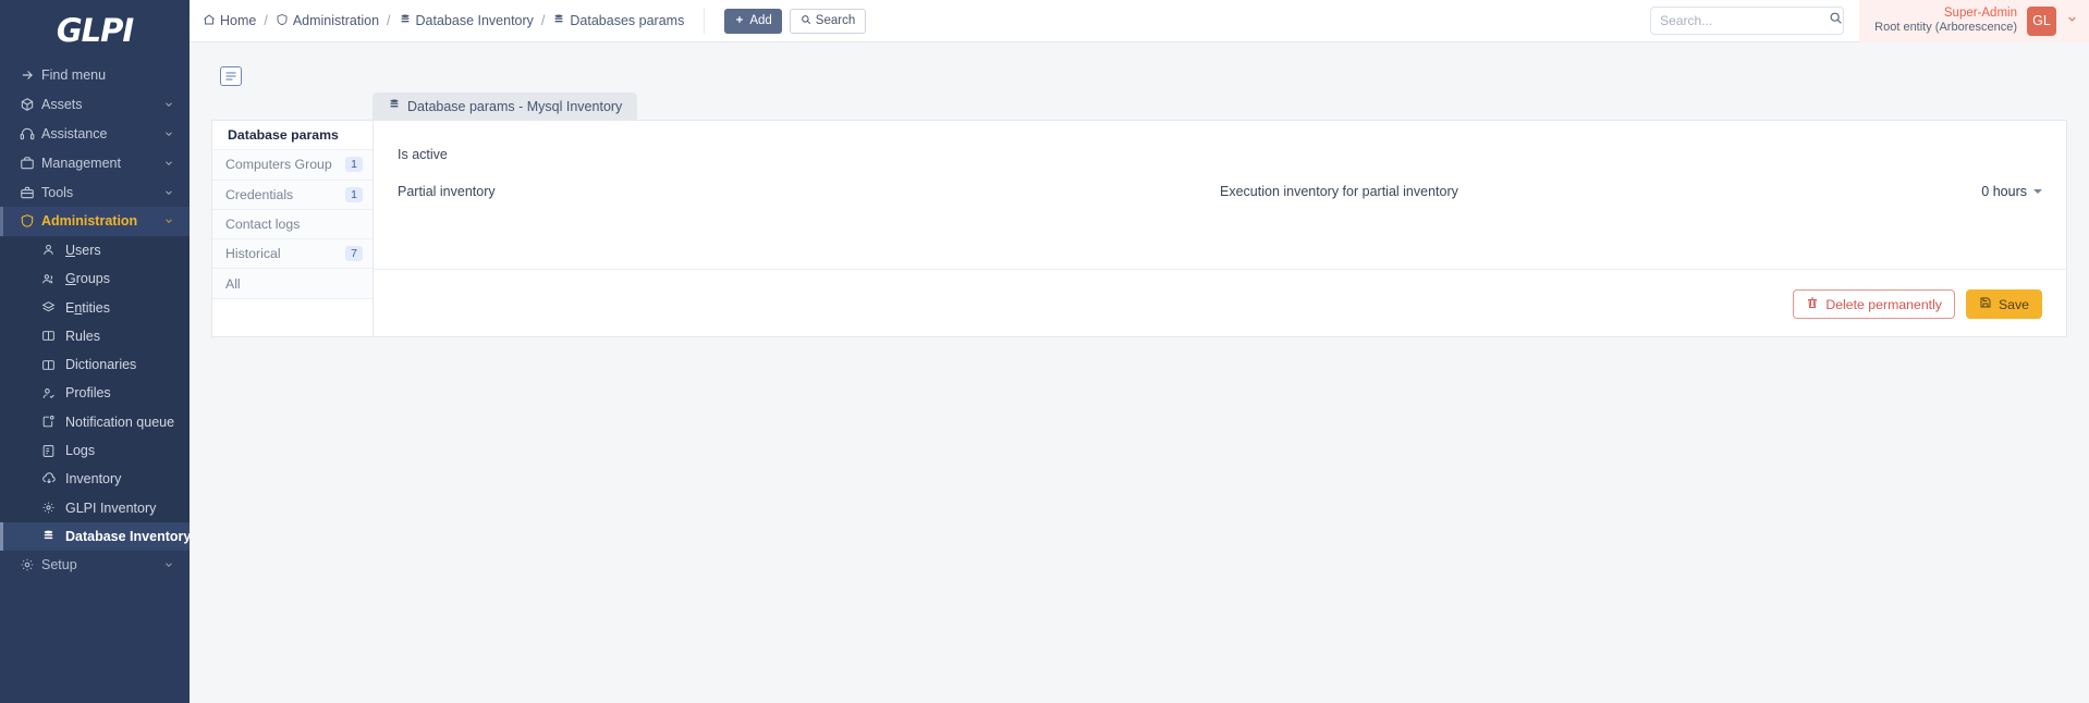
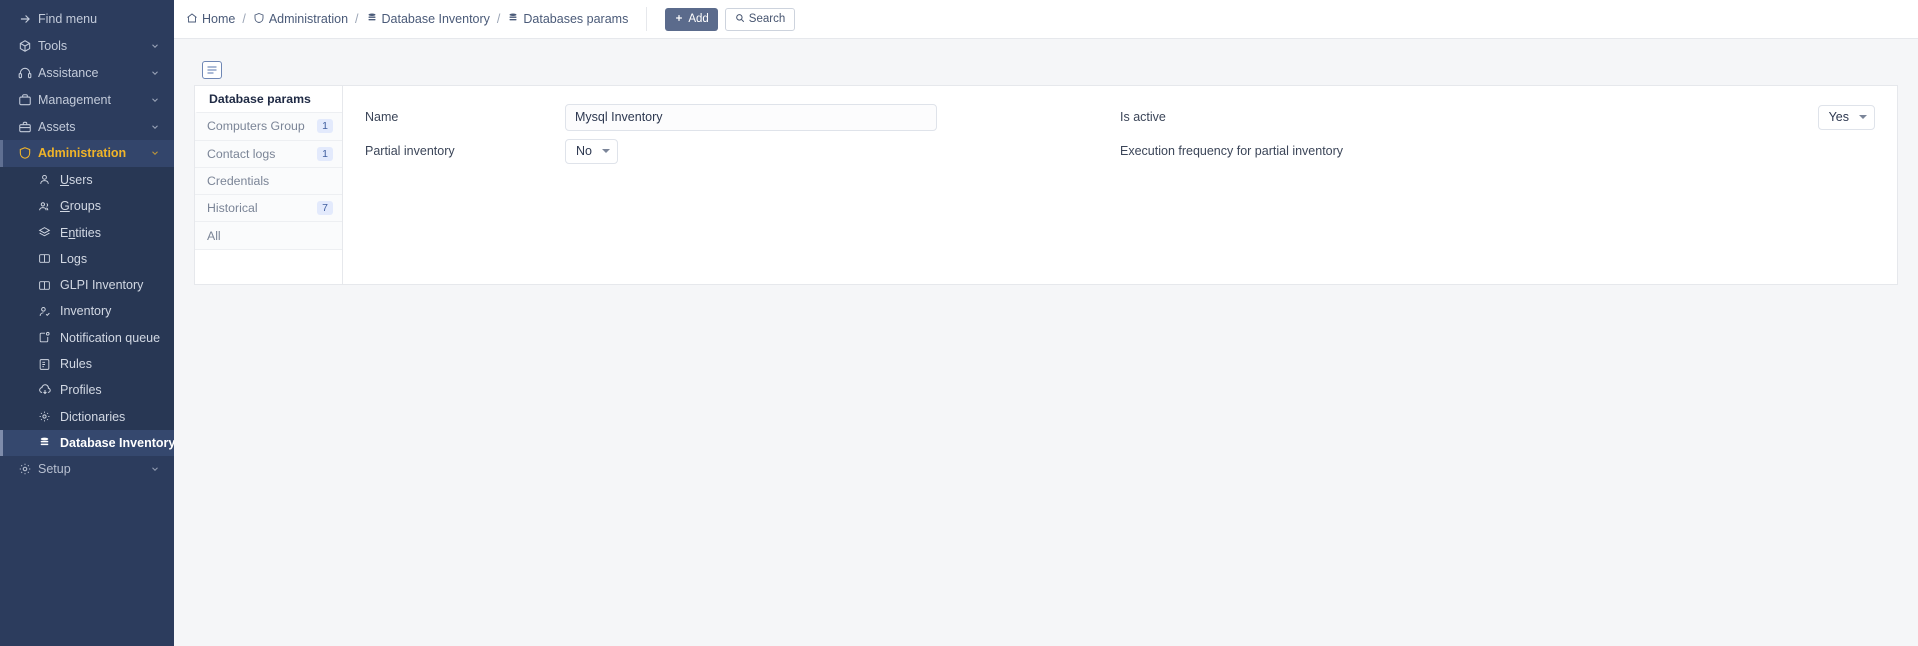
- GLPI
  Find menu
- Assets
+ Tools
  Assistance
  Management
- Tools
+ Assets
  Administration
  Users
  Groups
  Entities
- Rules
+ Logs
- Dictionaries
+ GLPI Inventory
- Profiles
+ Inventory
  Notification queue
- Logs
+ Rules
- Inventory
+ Profiles
- GLPI Inventory
+ Dictionaries
  Database Inventory
  Setup
  Home
  /
  Administration
  /
  Database Inventory
  /
  Databases params
  Add
  Search
- Search...
- Super-Admin
- Root entity (Arborescence)
- GL
- Database params - Mysql Inventory
  Database params
  Computers Group
  1
- Credentials
+ Contact logs
  1
- Contact logs
+ Credentials
  Historical
  7
  All
+ Name
+ Mysql Inventory
  Is active
+ Yes
  Partial inventory
+ No
- Execution inventory for partial inventory
+ Execution frequency for partial inventory
- 0 hours
- Delete permanently
- Save
